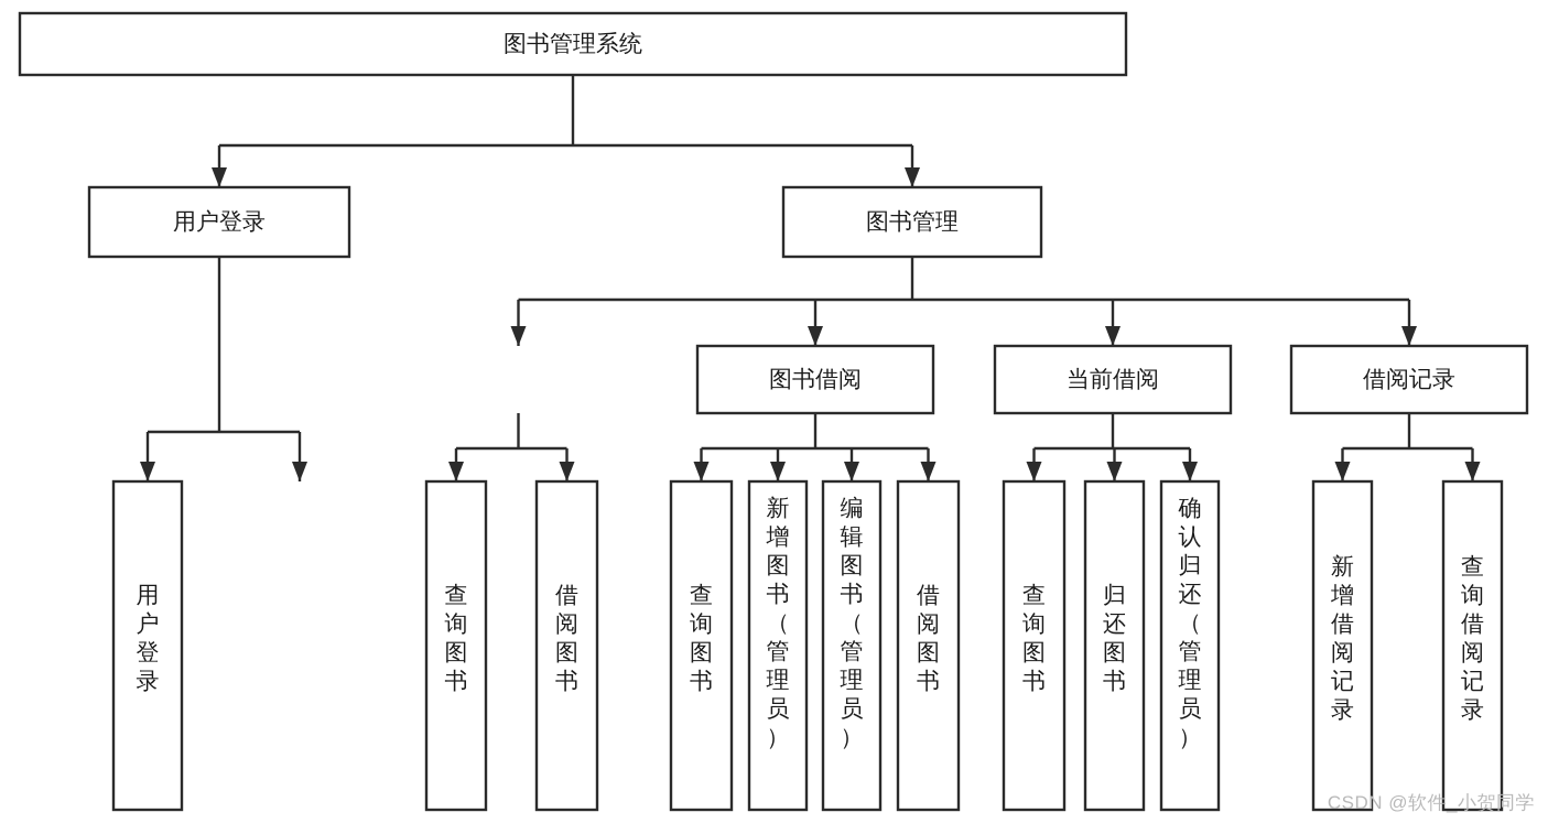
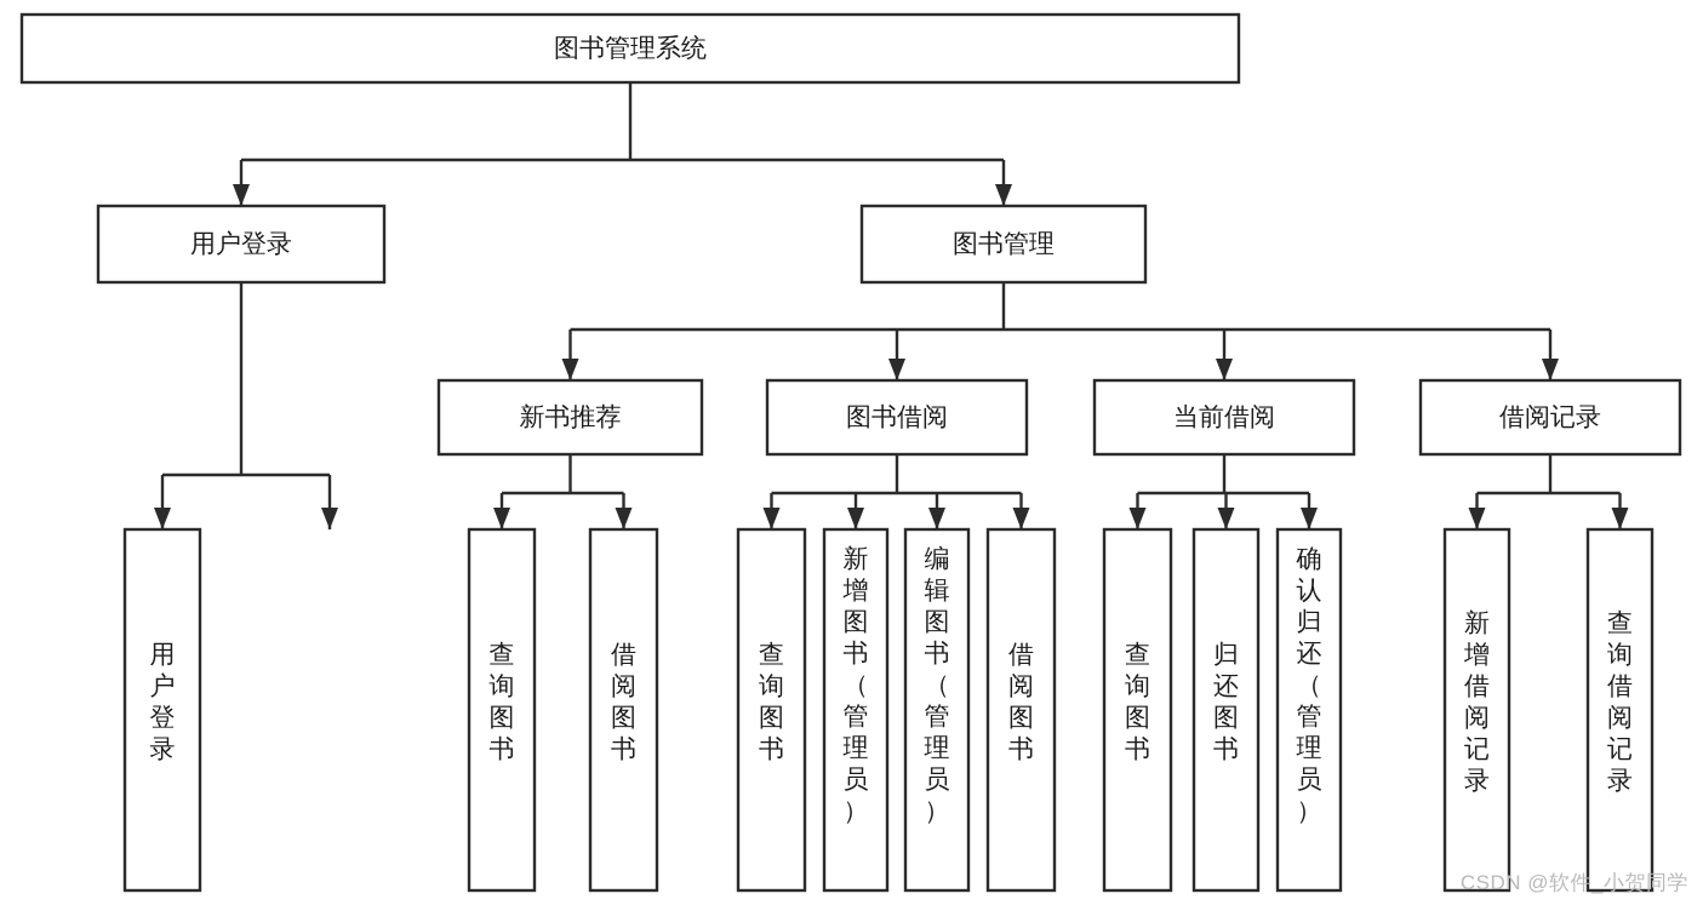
  图书管理系统
  用户登录
  图书管理
+ 新书推荐
  图书借阅
  当前借阅
  借阅记录
  用户登录
  查询图书
  借阅图书
  查询图书
  新增图书（管理员）
  编辑图书（管理员）
  借阅图书
  查询图书
  归还图书
  确认归还（管理员）
  新增借阅记录
  查询借阅记录
  CSDN @软件_小贺同学
